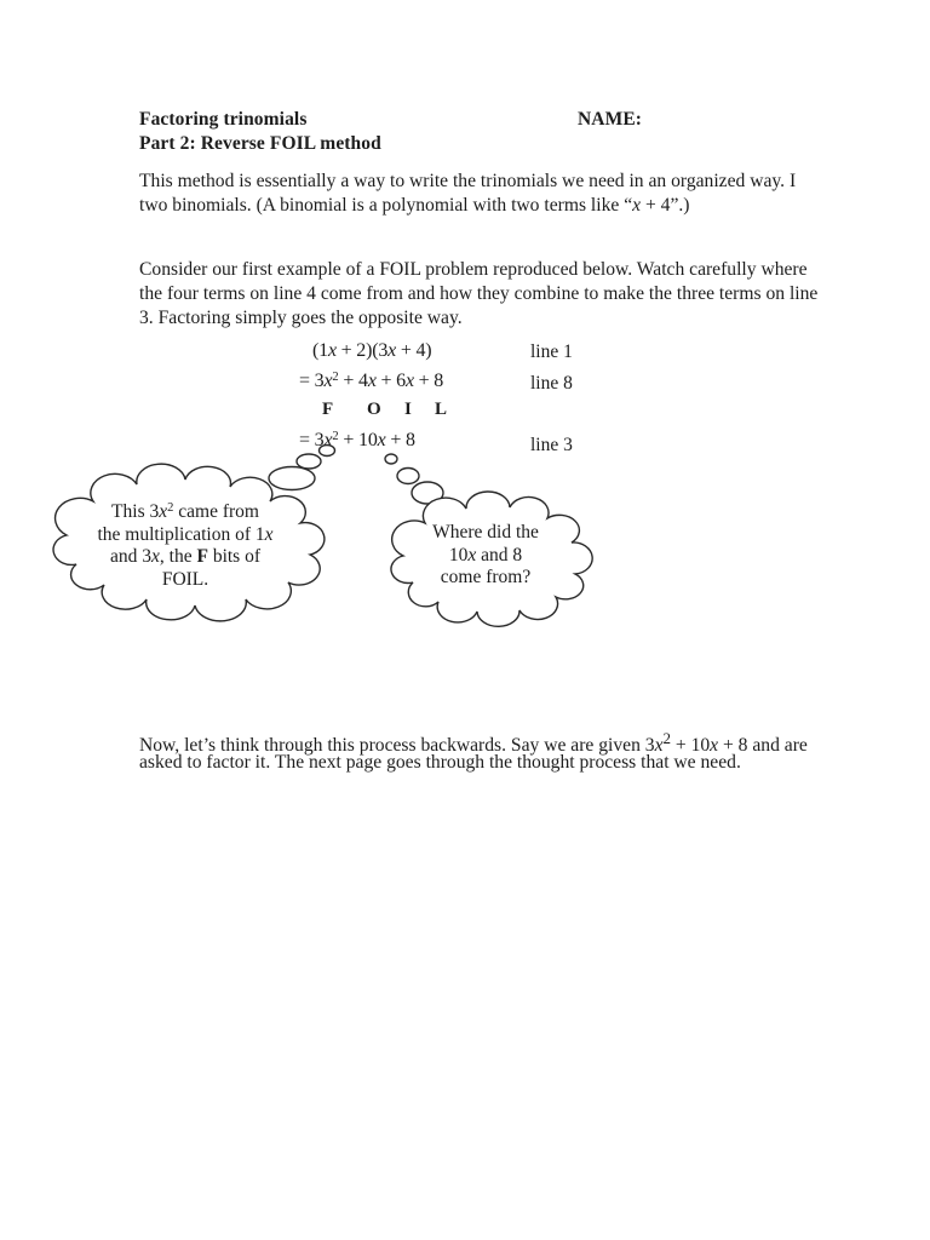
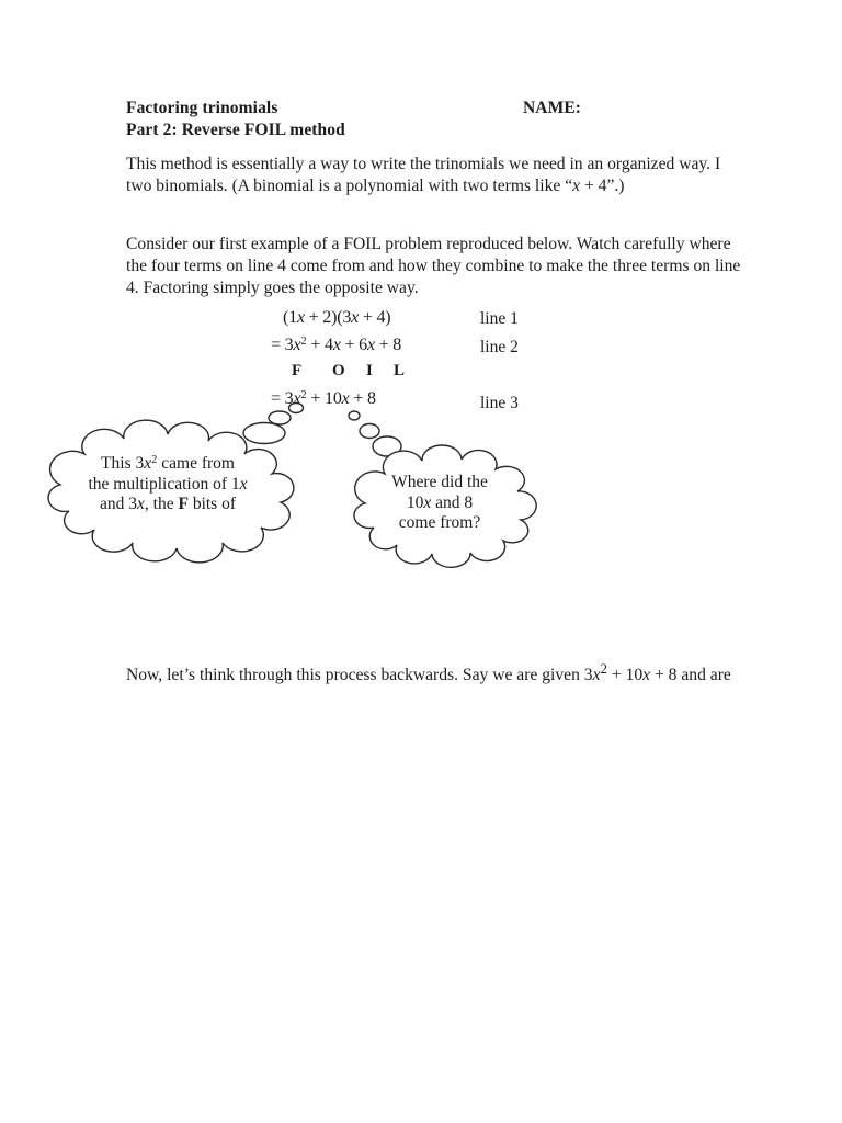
  Factoring trinomials
  NAME:
  Part 2: Reverse FOIL method
  This method is essentially a way to write the trinomials we need in an organized way. I
  two binomials. (A binomial is a polynomial with two terms like “x + 4”.)
  Consider our first example of a FOIL problem reproduced below. Watch carefully where
  the four terms on line 4 come from and how they combine to make the three terms on line
- 3. Factoring simply goes the opposite way.
+ 4. Factoring simply goes the opposite way.
  (1x + 2)(3x + 4)
  line 1
  = 3x2 + 4x + 6x + 8
- line 8
+ line 2
  F
  O
  I
  L
  = 3x2 + 10x + 8
  line 3
  This 3x2 came from
  the multiplication of 1x
  and 3x, the F bits of
- FOIL.
  Where did the
  10x and 8
  come from?
  Now, let’s think through this process backwards. Say we are given 3x2 + 10x + 8 and are
- asked to factor it. The next page goes through the thought process that we need.
